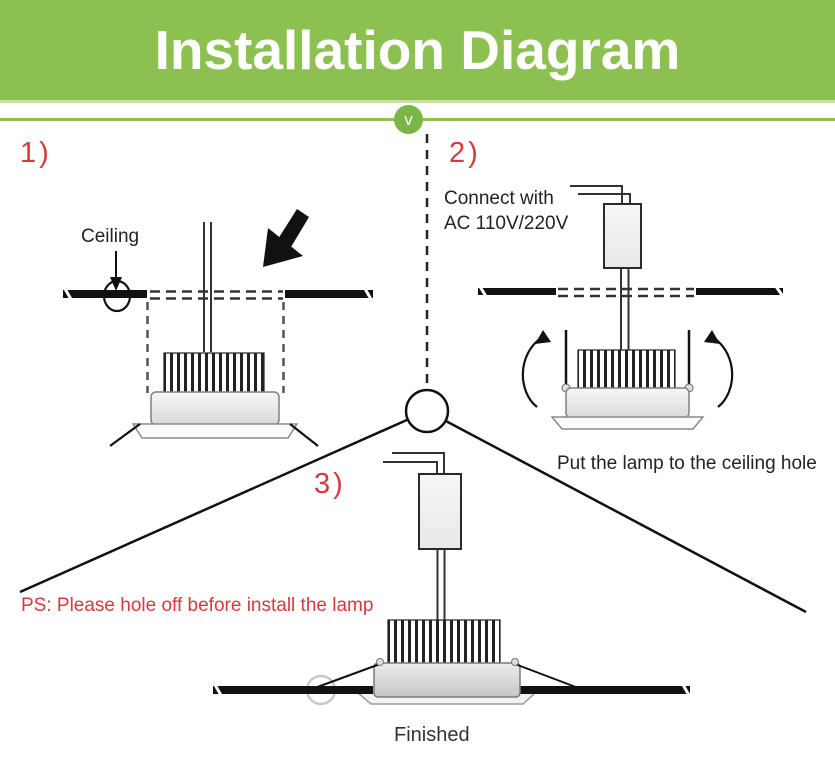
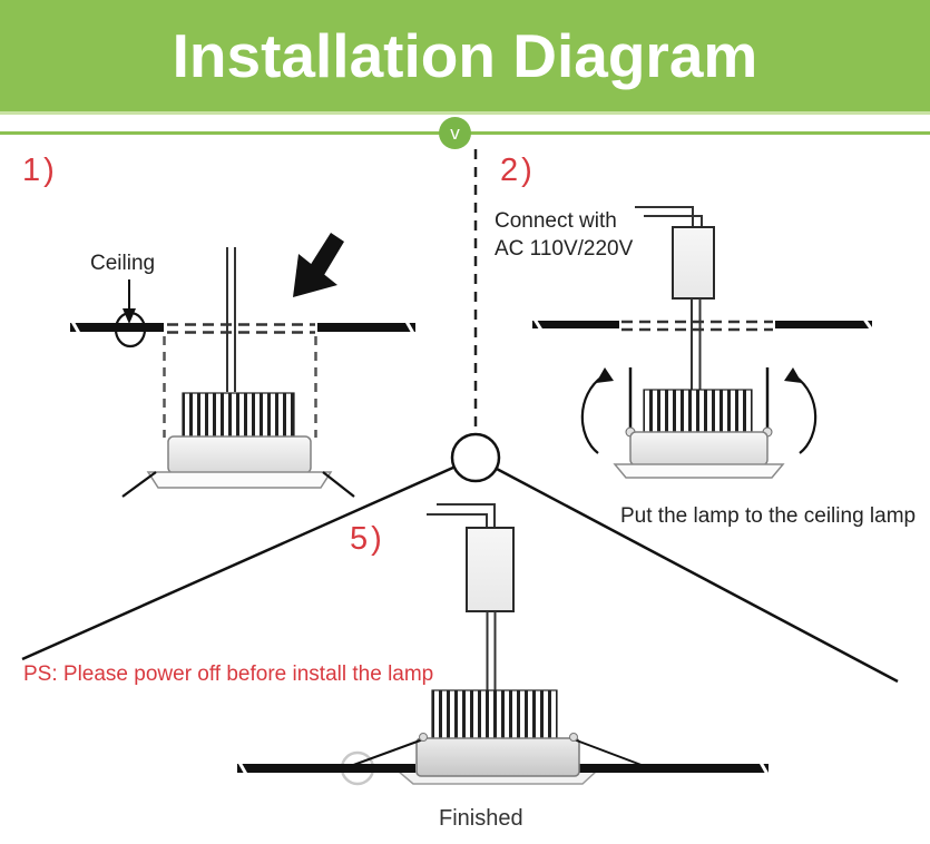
  Installation Diagram
  v
  1)
  Ceiling
  2)
  Connect with
  AC 110V/220V
- Put the lamp to the ceiling hole
+ Put the lamp to the ceiling lamp
- 3)
+ 5)
- PS: Please hole off before install the lamp
+ PS: Please power off before install the lamp
  Finished
